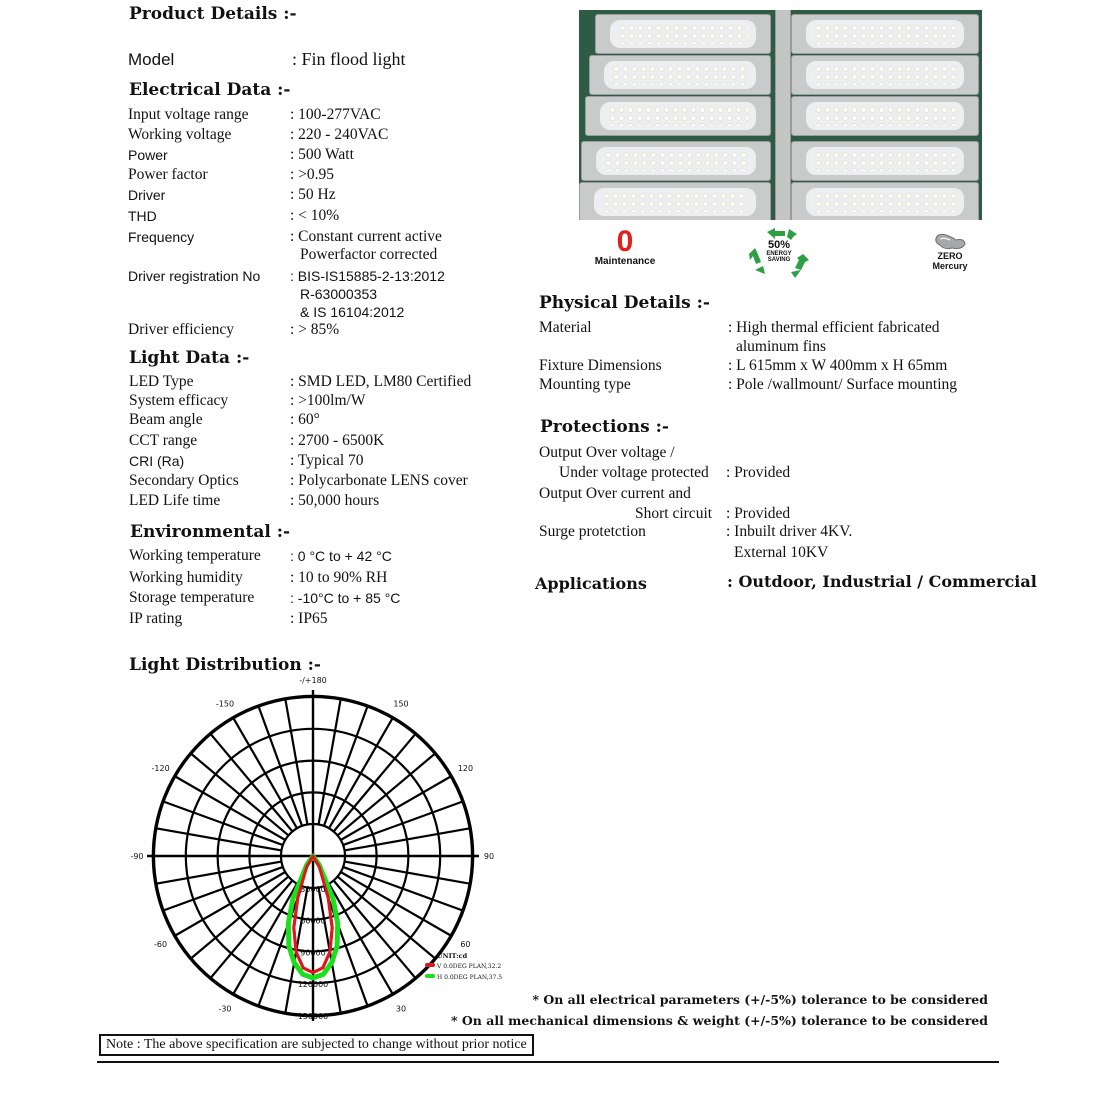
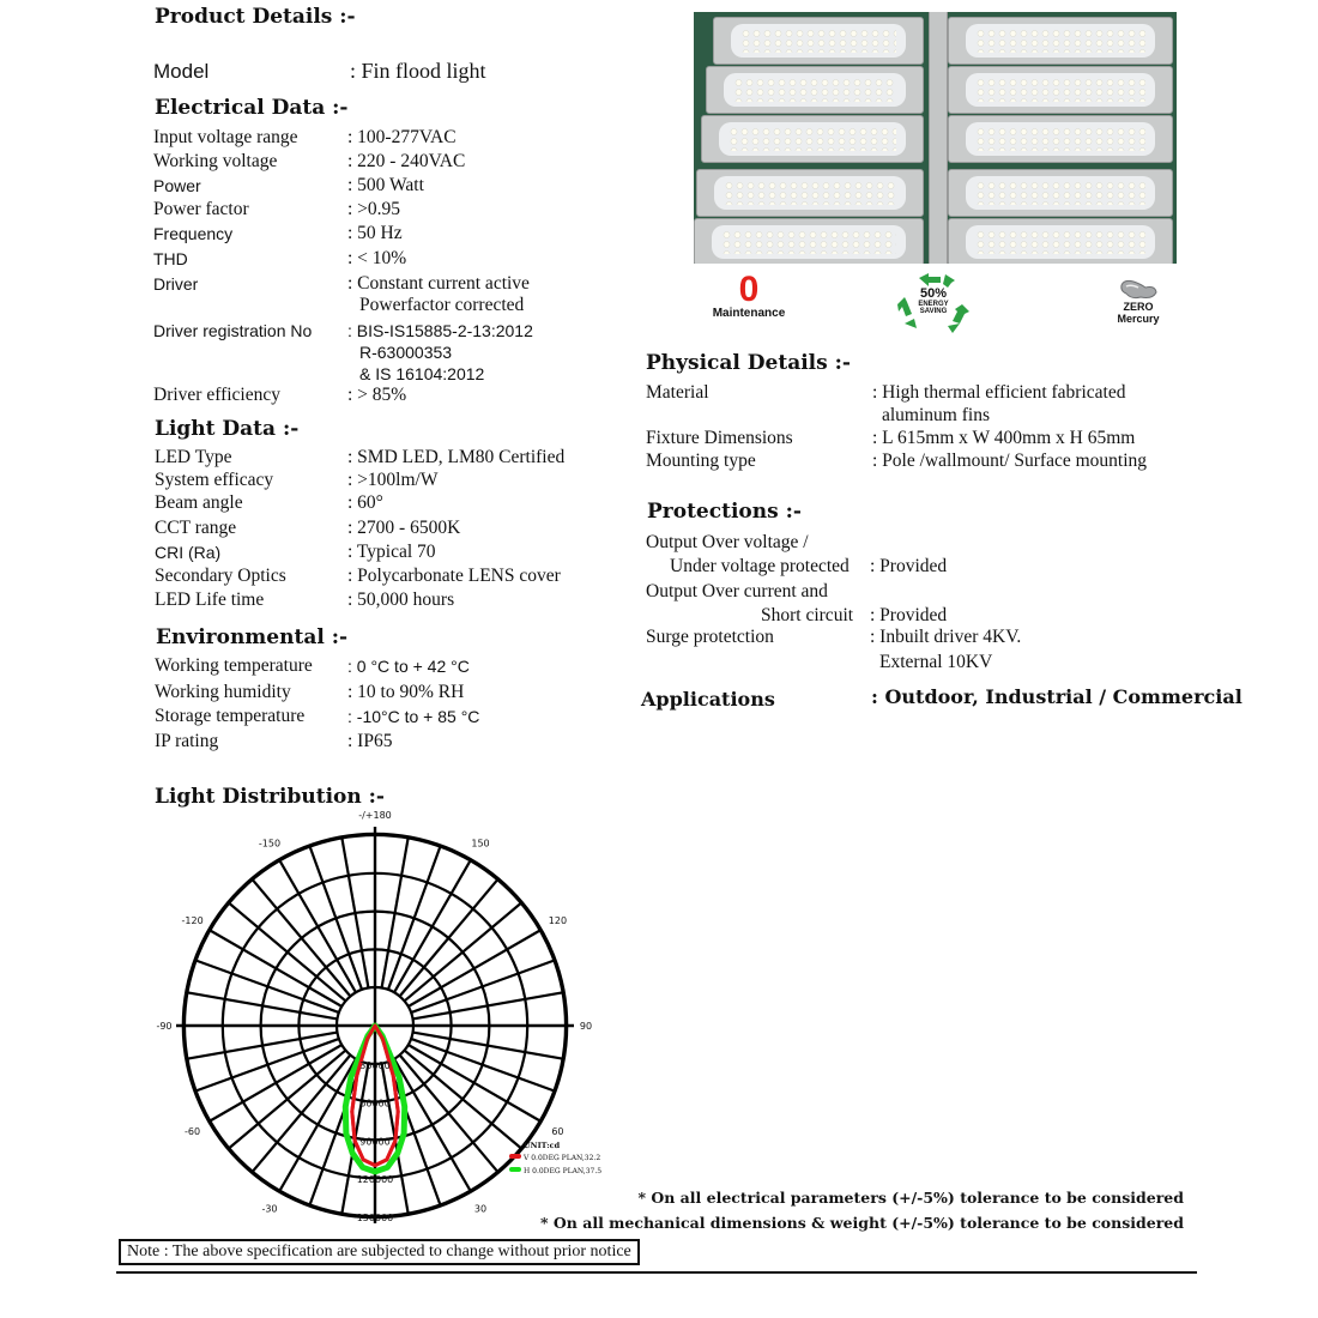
  Product Details :-
  Model
  : Fin flood light
  Electrical Data :-
  Input voltage range
  : 100-277VAC
  Working voltage
  : 220 - 240VAC
  Power
  : 500 Watt
  Power factor
  : >0.95
- Driver
+ Frequency
  : 50 Hz
  THD
  : < 10%
- Frequency
+ Driver
  : Constant current active
  Powerfactor corrected
  Driver registration No
  : BIS-IS15885-2-13:2012
  R-63000353
  & IS 16104:2012
  Driver efficiency
  : > 85%
  Light Data :-
  LED Type
  : SMD LED, LM80 Certified
  System efficacy
  : >100lm/W
  Beam angle
  : 60°
  CCT range
  : 2700 - 6500K
  CRI (Ra)
  : Typical 70
  Secondary Optics
  : Polycarbonate LENS cover
  LED Life time
  : 50,000 hours
  Environmental :-
  Working temperature
  : 0 °C to + 42 °C
  Working humidity
  : 10 to 90% RH
  Storage temperature
  : -10°C to + 85 °C
  IP rating
  : IP65
  Light Distribution :-
  30000
  60000
  90000
  120000
  150000
  -/+180
  -150
  150
  -120
  120
  -90
  90
  -60
  60
  -30
  30
  UNIT:cd
  0
  Maintenance
  50%
  ZERO
  Mercury
  Physical Details :-
  Material
  : High thermal efficient fabricated
  aluminum fins
  Fixture Dimensions
  : L 615mm x W 400mm x H 65mm
  Mounting type
  : Pole /wallmount/ Surface mounting
  Protections :-
  Output Over voltage /
  Under voltage protected
  : Provided
  Output Over current and
  Short circuit
  : Provided
  Surge protetction
  : Inbuilt driver 4KV.
  External 10KV
  Applications
  : Outdoor, Industrial / Commercial
  * On all electrical parameters (+/-5%) tolerance to be considered
  * On all mechanical dimensions & weight (+/-5%) tolerance to be considered
  Note : The above specification are subjected to change without prior notice
